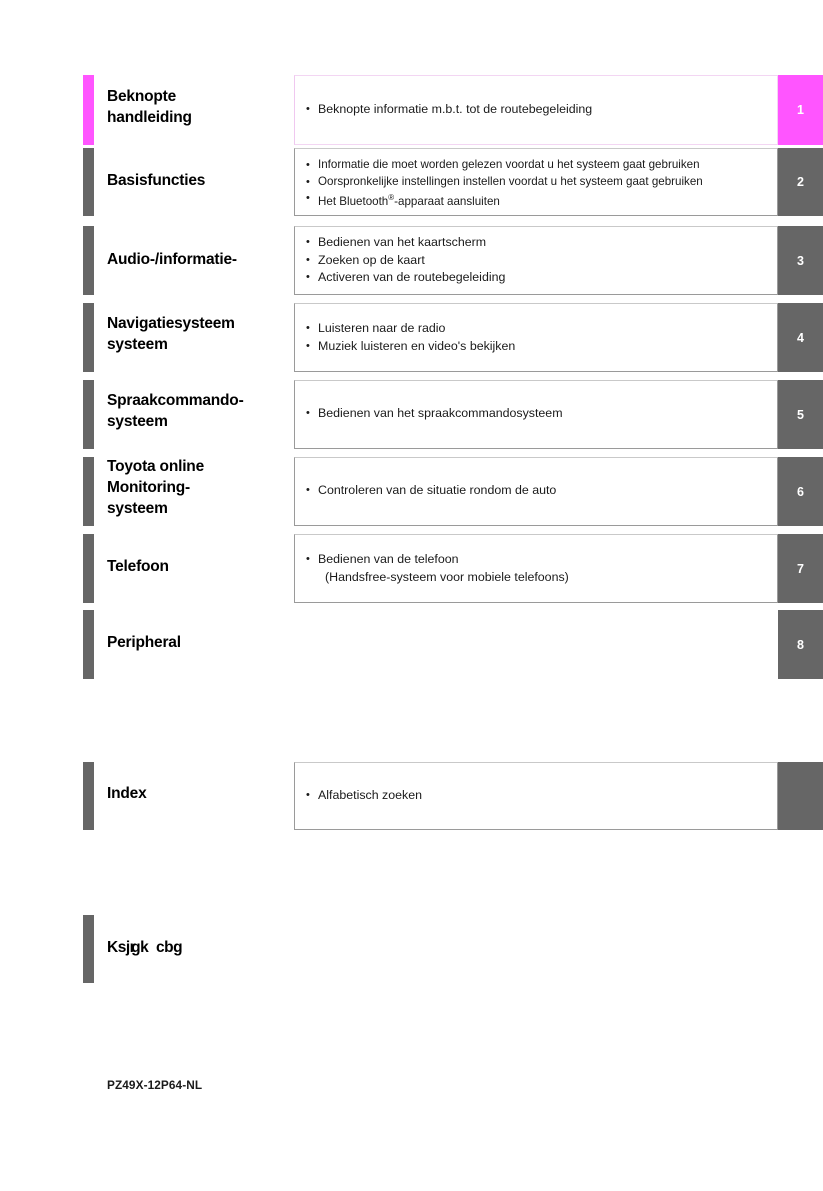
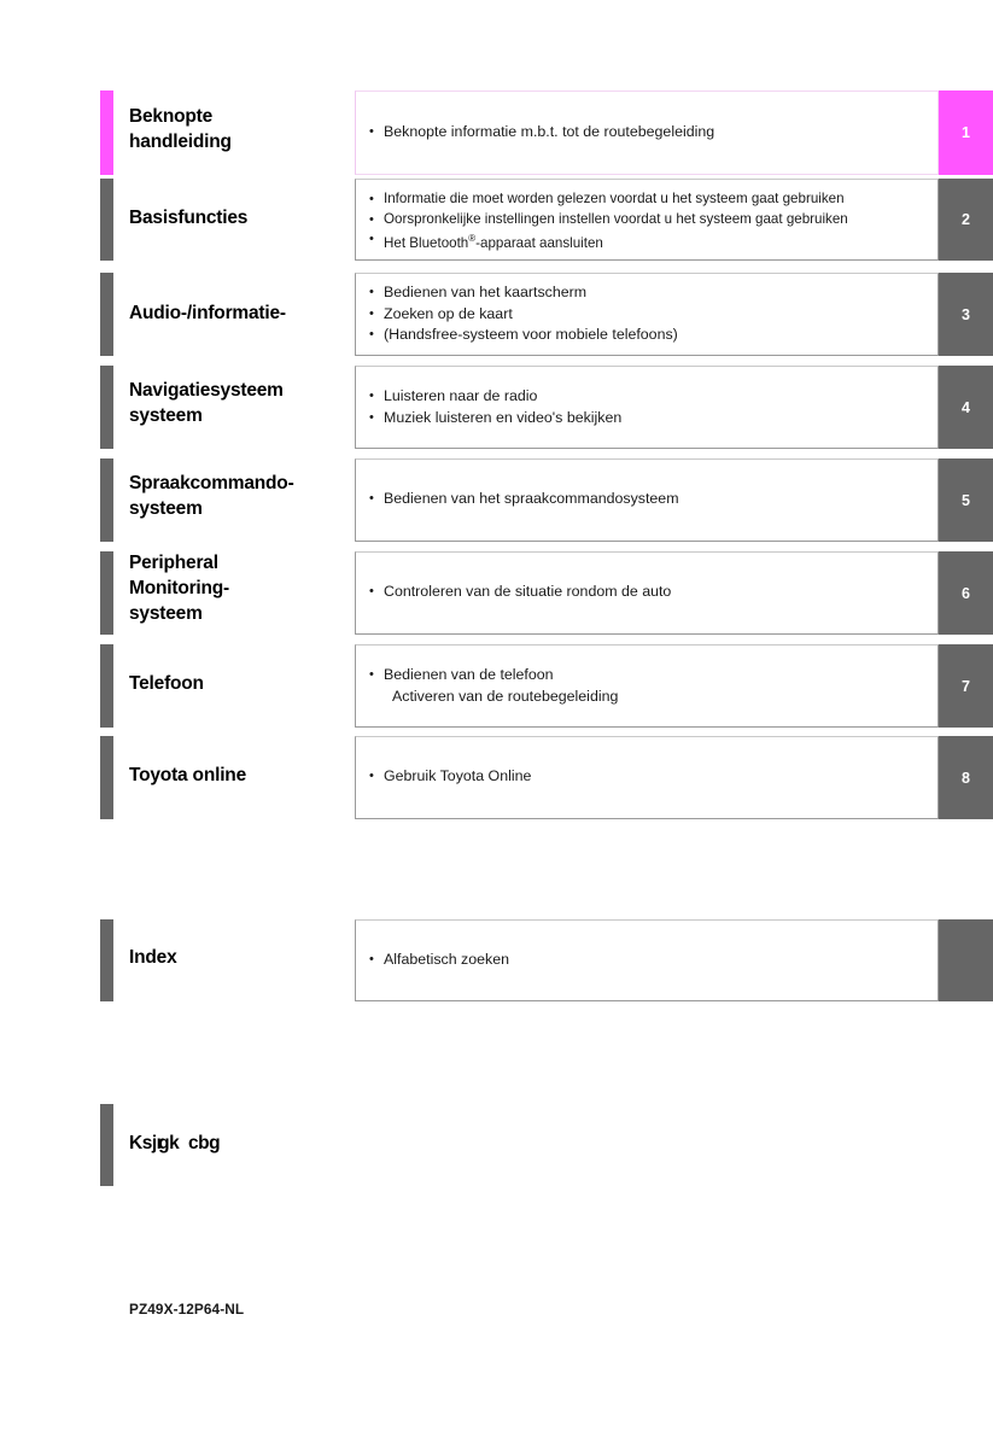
  Beknopte
  handleiding
  Beknopte informatie m.b.t. tot de routebegeleiding
  1
  Basisfuncties
  Informatie die moet worden gelezen voordat u het systeem gaat gebruiken
  Oorspronkelijke instellingen instellen voordat u het systeem gaat gebruiken
  Het Bluetooth®-apparaat aansluiten
  2
  Audio-/informatie-
  Bedienen van het kaartscherm
  Zoeken op de kaart
- Activeren van de routebegeleiding
+ (Handsfree-systeem voor mobiele telefoons)
  3
  Navigatiesysteem
  systeem
  Luisteren naar de radio
  Muziek luisteren en video's bekijken
  4
  Spraakcommando-
  systeem
  Bedienen van het spraakcommandosysteem
  5
- Toyota online
+ Peripheral
  Monitoring-
  systeem
  Controleren van de situatie rondom de auto
  6
  Telefoon
  Bedienen van de telefoon
- (Handsfree-systeem voor mobiele telefoons)
+ Activeren van de routebegeleiding
  7
- Peripheral
+ Toyota online
+ Gebruik Toyota Online
  8
  Index
  Alfabetisch zoeken
  Ksjrgk cbg
  PZ49X-12P64-NL
